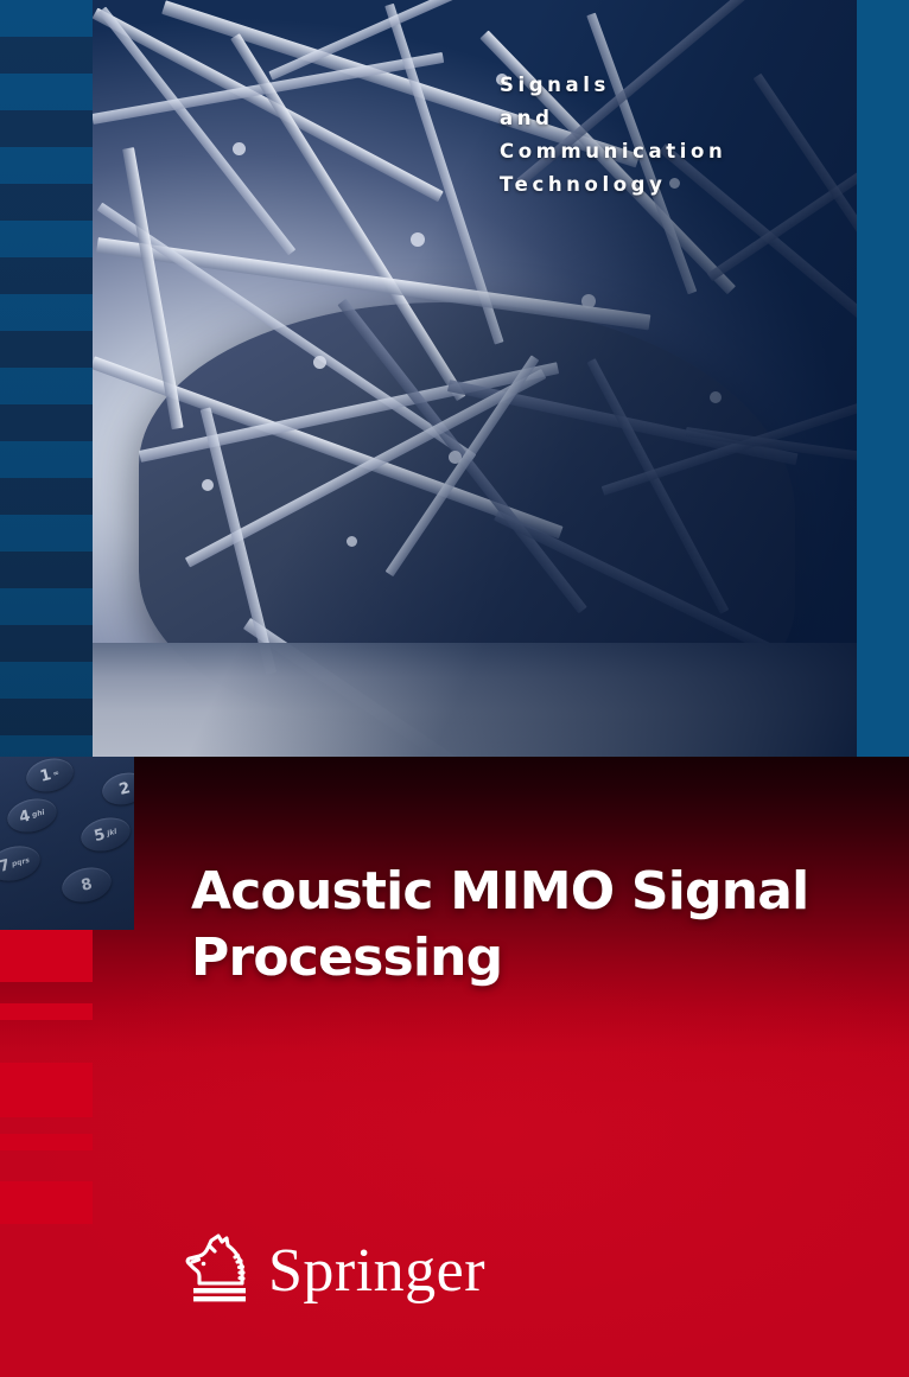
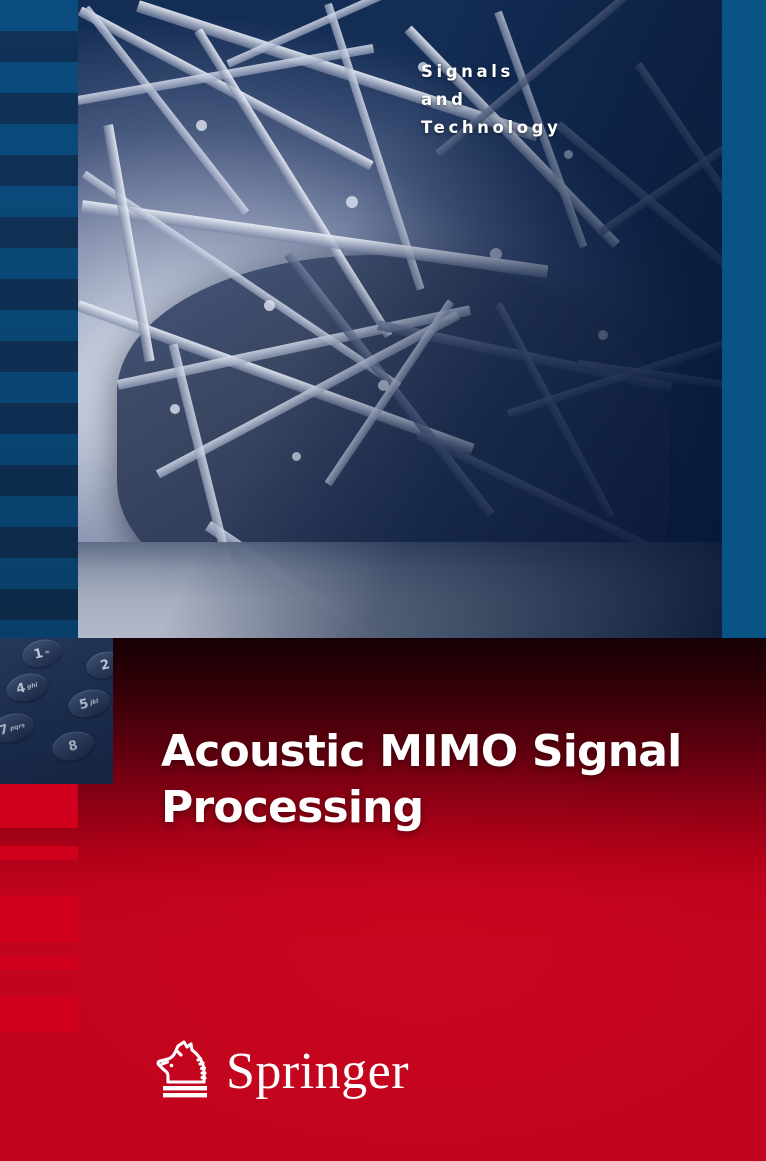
  Signals
  and
- Communication
  Technology
  Acoustic MIMO Signal
  Processing
  Springer
